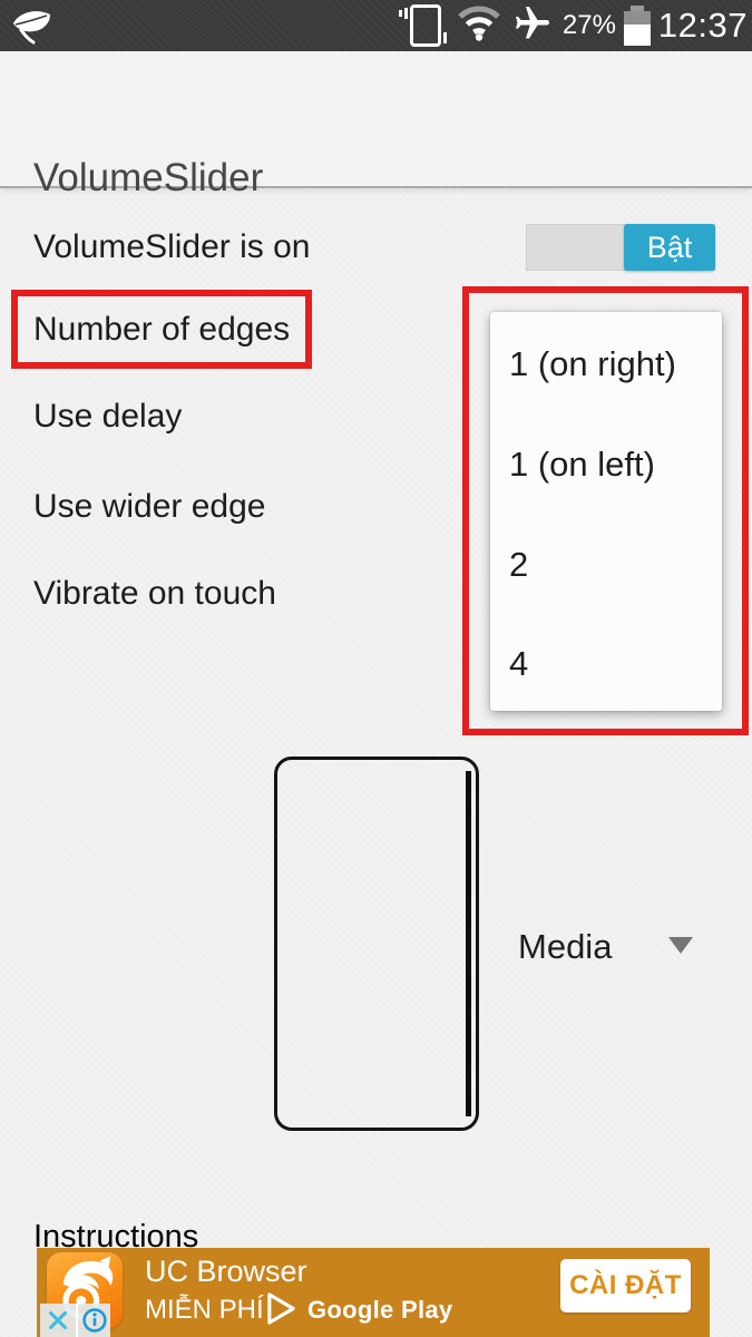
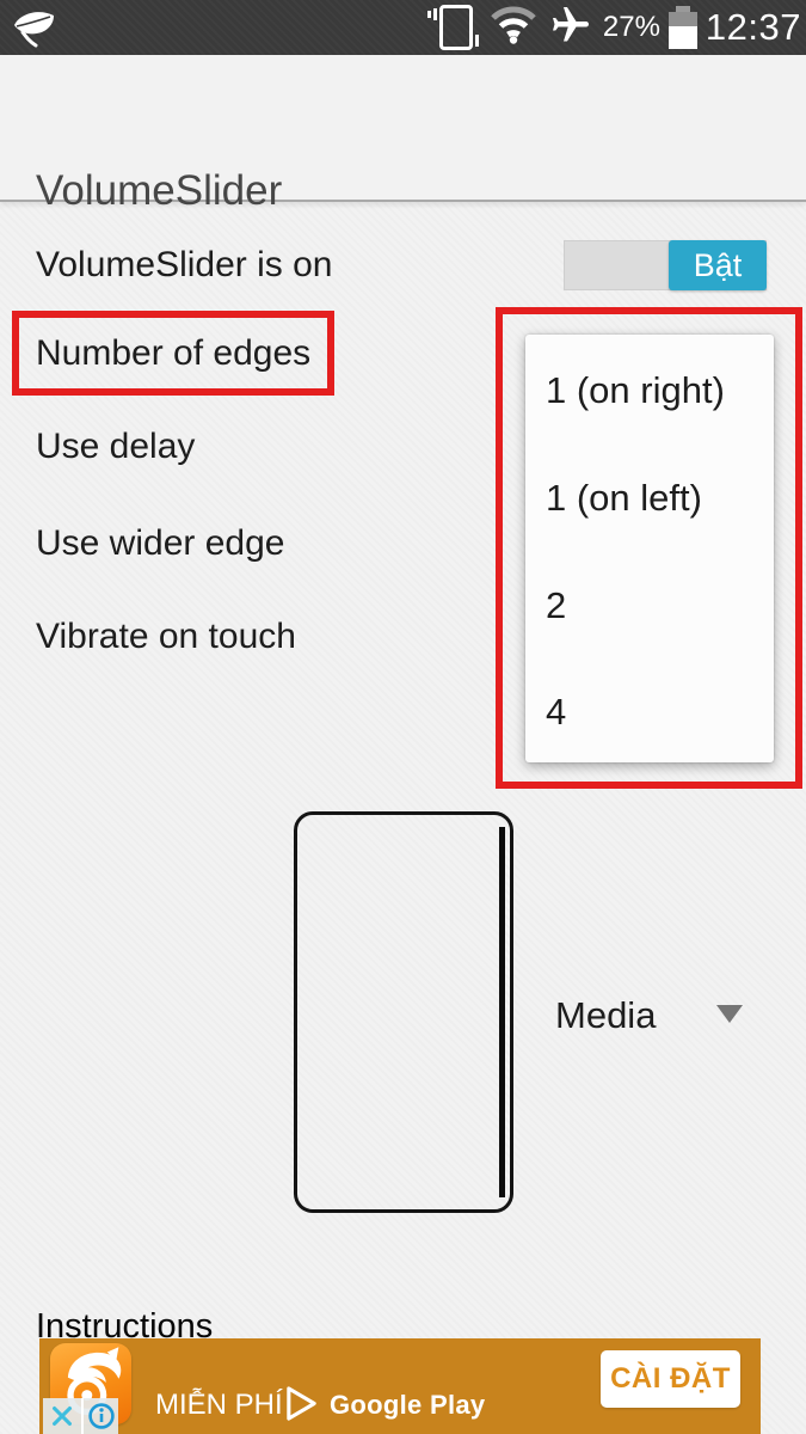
  27%
  12:37
  VolumeSlider
  VolumeSlider is on
  Bật
  Number of edges
  Use delay
  Use wider edge
  Vibrate on touch
  1 (on right)
  1 (on left)
  2
  4
  Media
  Instructions
- UC Browser
  MIỄN PHÍ
  Google Play
  CÀI ĐẶT
